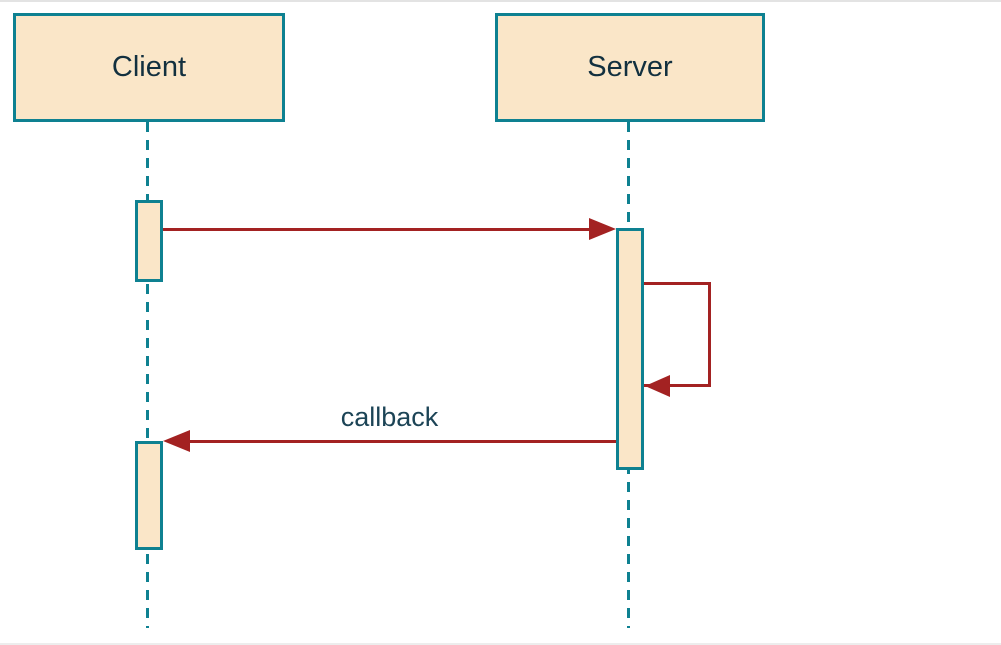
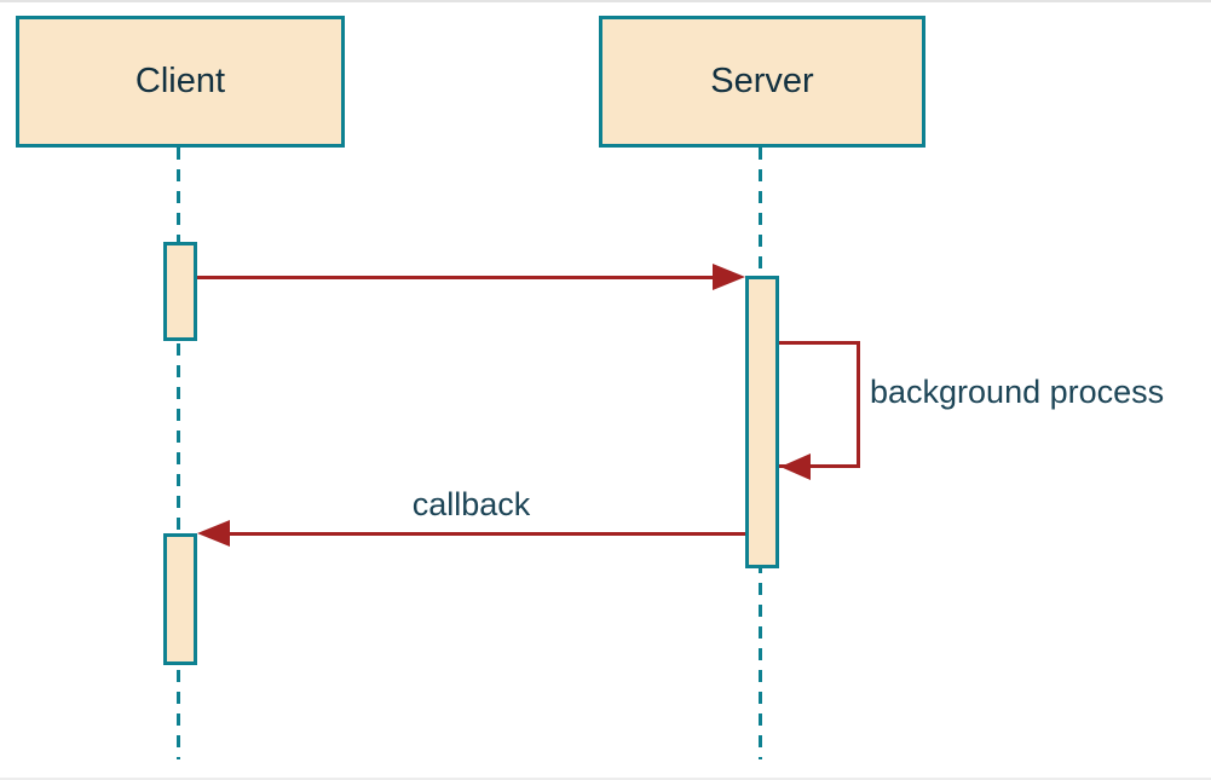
  Client
  Server
+ background process
  callback
